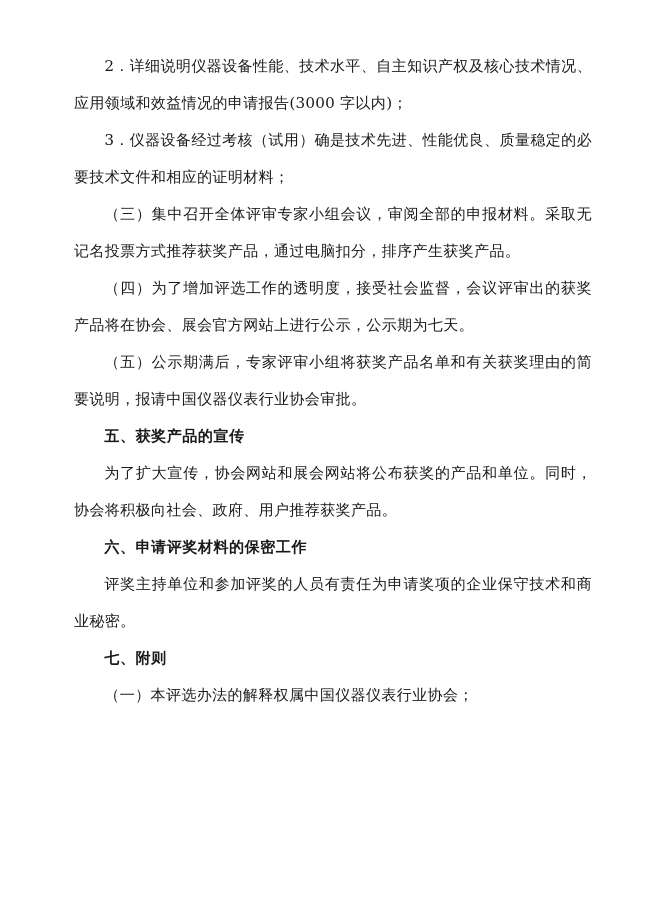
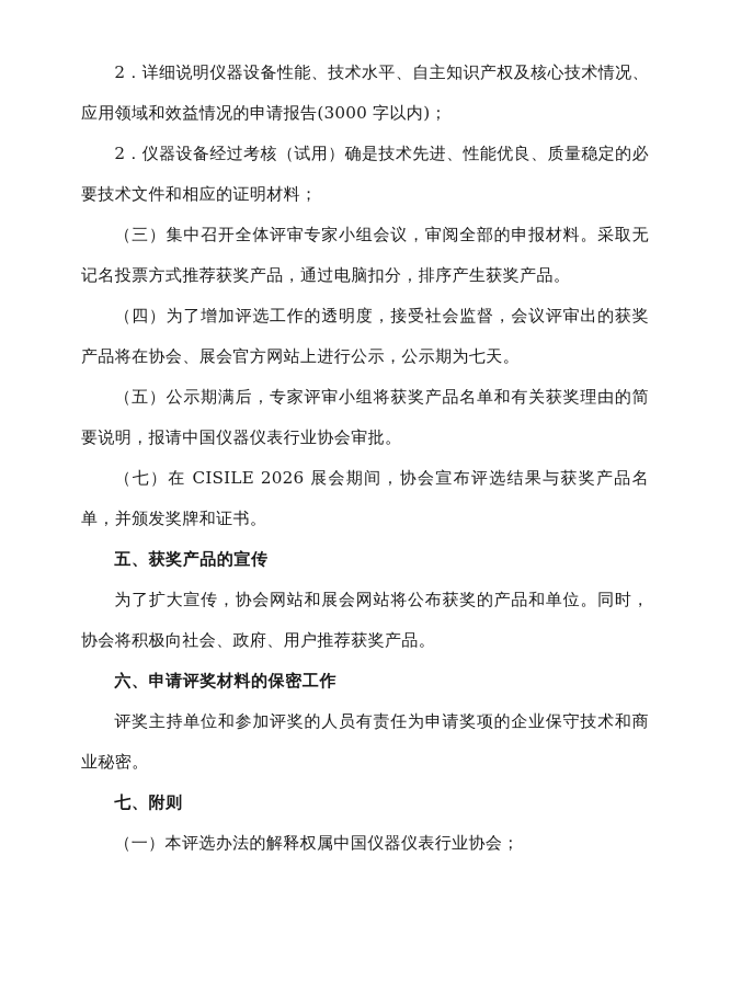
  2．详细说明仪器设备性能、技术水平、自主知识产权及核心技术情况、应用领域和效益情况的申请报告(3000 字以内)；
- 3．仪器设备经过考核（试用）确是技术先进、性能优良、质量稳定的必要技术文件和相应的证明材料；
+ 2．仪器设备经过考核（试用）确是技术先进、性能优良、质量稳定的必要技术文件和相应的证明材料；
  （三）集中召开全体评审专家小组会议，审阅全部的申报材料。采取无记名投票方式推荐获奖产品，通过电脑扣分，排序产生获奖产品。
  （四）为了增加评选工作的透明度，接受社会监督，会议评审出的获奖产品将在协会、展会官方网站上进行公示，公示期为七天。
  （五）公示期满后，专家评审小组将获奖产品名单和有关获奖理由的简要说明，报请中国仪器仪表行业协会审批。
+ （七）在 CISILE 2026 展会期间，协会宣布评选结果与获奖产品名单，并颁发奖牌和证书。
  五、获奖产品的宣传
  为了扩大宣传，协会网站和展会网站将公布获奖的产品和单位。同时，协会将积极向社会、政府、用户推荐获奖产品。
  六、申请评奖材料的保密工作
  评奖主持单位和参加评奖的人员有责任为申请奖项的企业保守技术和商业秘密。
  七、附则
  （一）本评选办法的解释权属中国仪器仪表行业协会；
